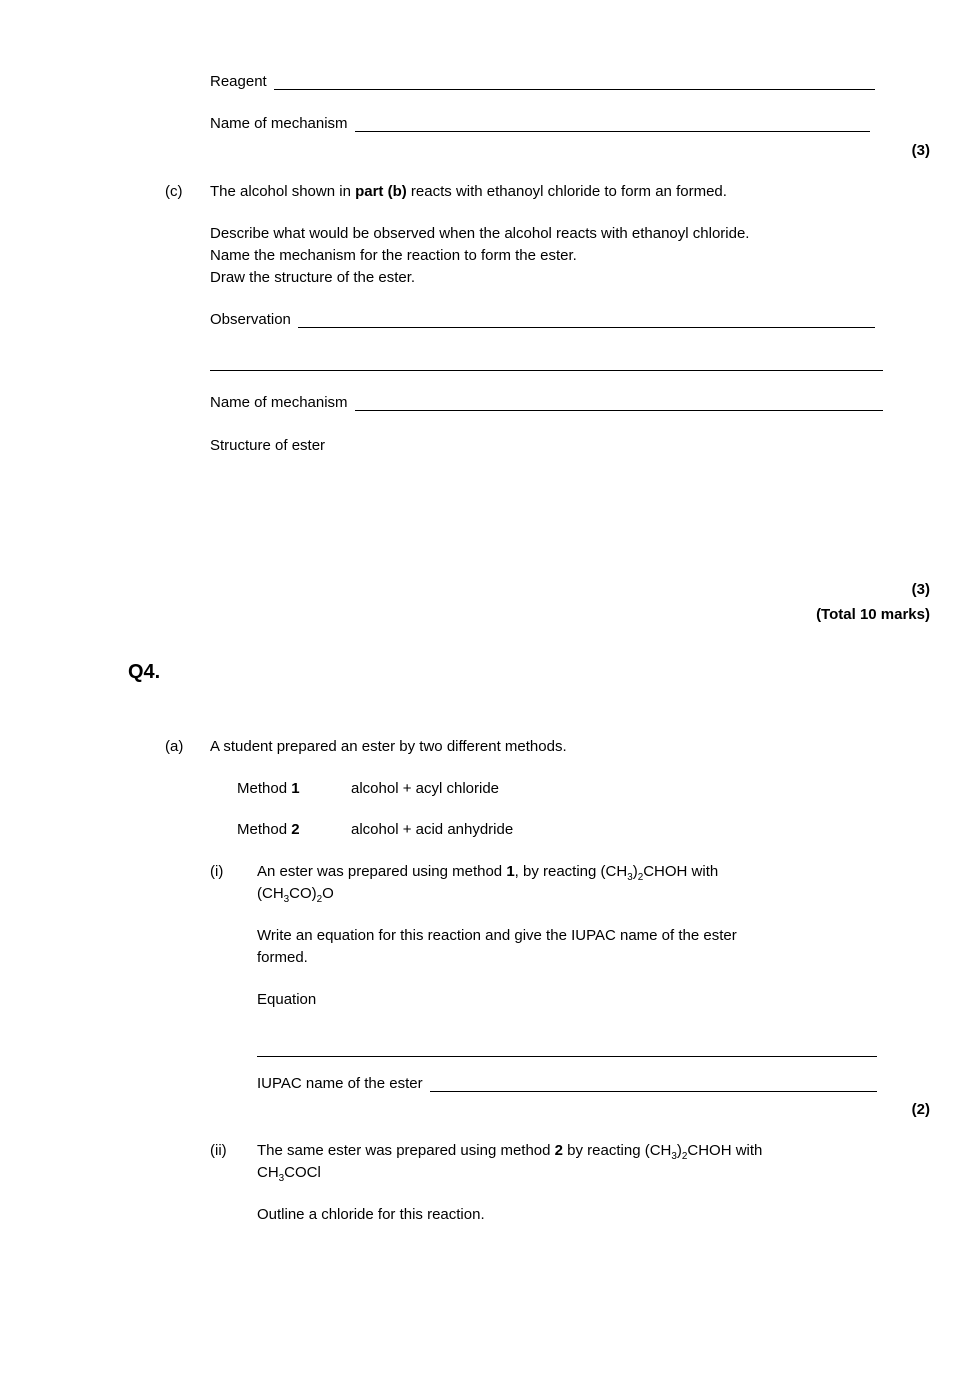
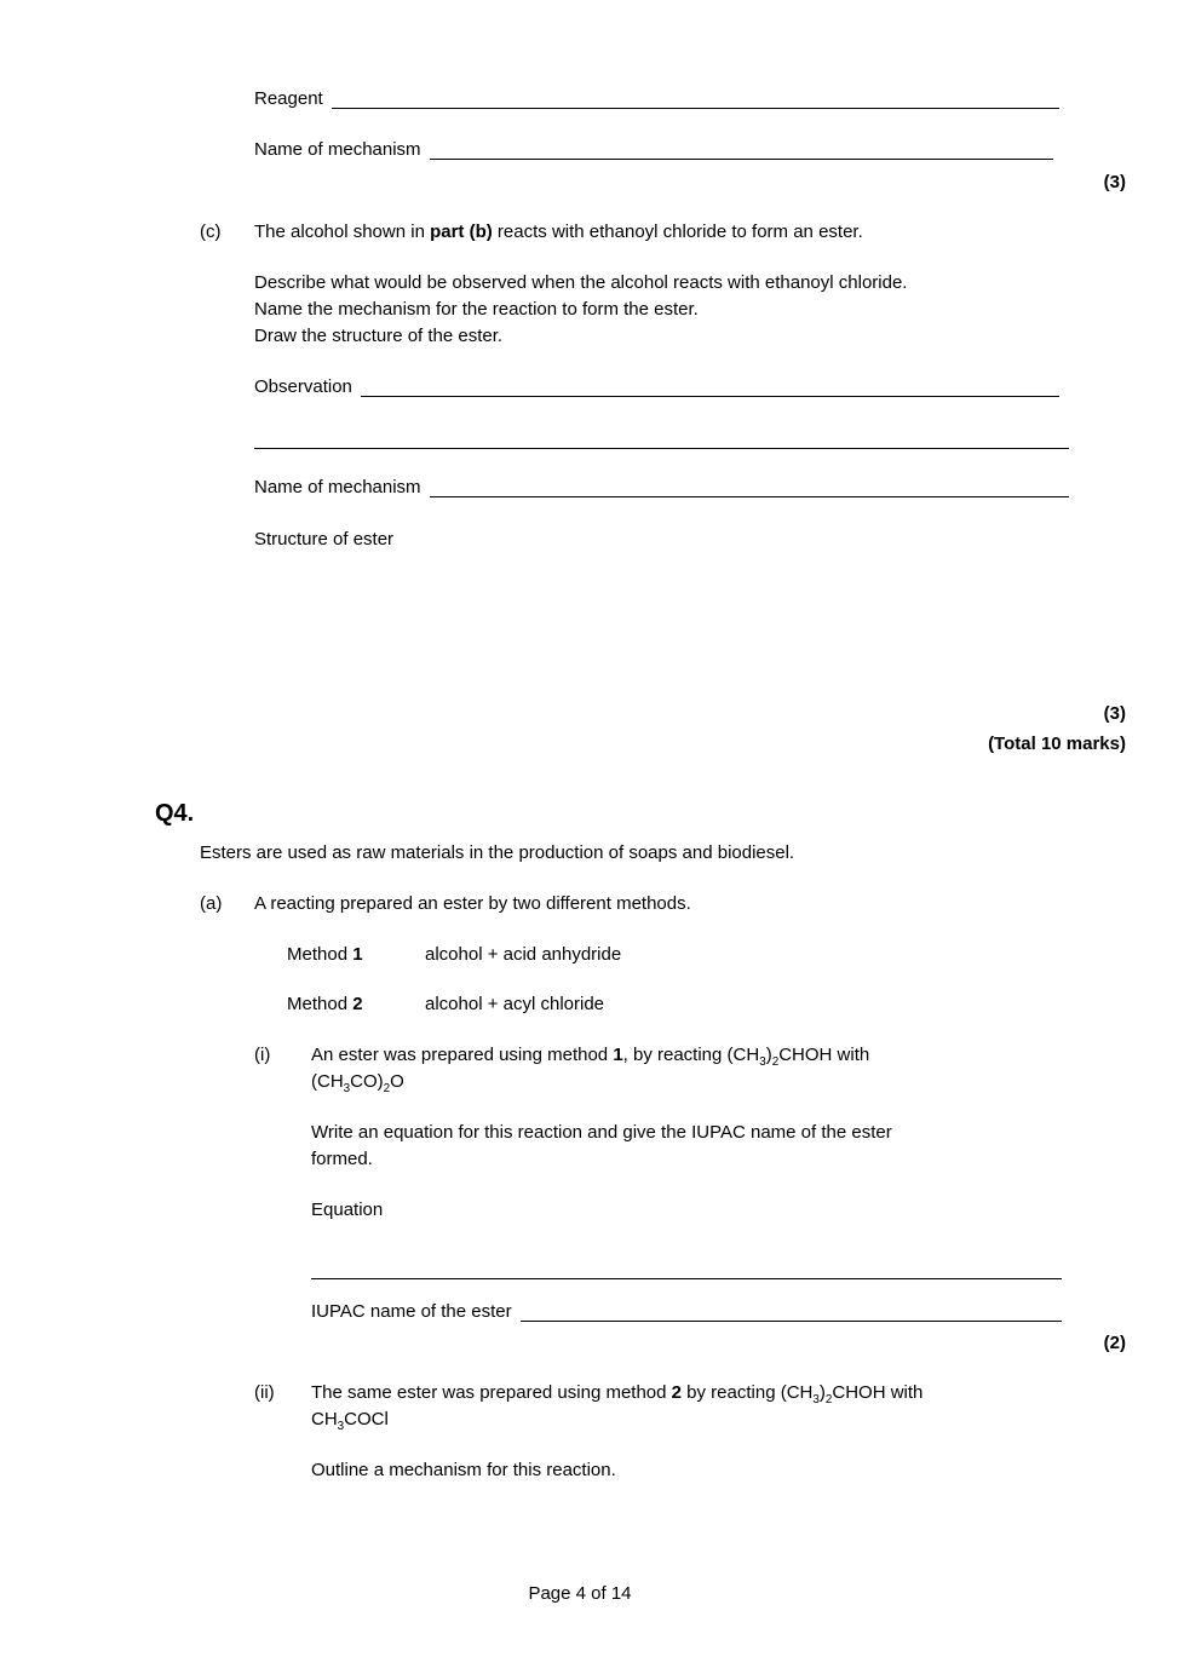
  Reagent
  Name of mechanism
  (3)
  (c)
- The alcohol shown in part (b) reacts with ethanoyl chloride to form an formed.
+ The alcohol shown in part (b) reacts with ethanoyl chloride to form an ester.
  Describe what would be observed when the alcohol reacts with ethanoyl chloride.
  Name the mechanism for the reaction to form the ester.
  Draw the structure of the ester.
  Observation
  Name of mechanism
  Structure of ester
  (3)
  (Total 10 marks)
  Q4.
+ Esters are used as raw materials in the production of soaps and biodiesel.
  (a)
- A student prepared an ester by two different methods.
+ A reacting prepared an ester by two different methods.
  Method 1
- alcohol + acyl chloride
+ alcohol + acid anhydride
  Method 2
- alcohol + acid anhydride
+ alcohol + acyl chloride
  (i)
  An ester was prepared using method 1, by reacting (CH3)2CHOH with
  (CH3CO)2O
  Write an equation for this reaction and give the IUPAC name of the ester
  formed.
  Equation
  IUPAC name of the ester
  (2)
  (ii)
  The same ester was prepared using method 2 by reacting (CH3)2CHOH with
  CH3COCl
- Outline a chloride for this reaction.
+ Outline a mechanism for this reaction.
+ Page 4 of 14
